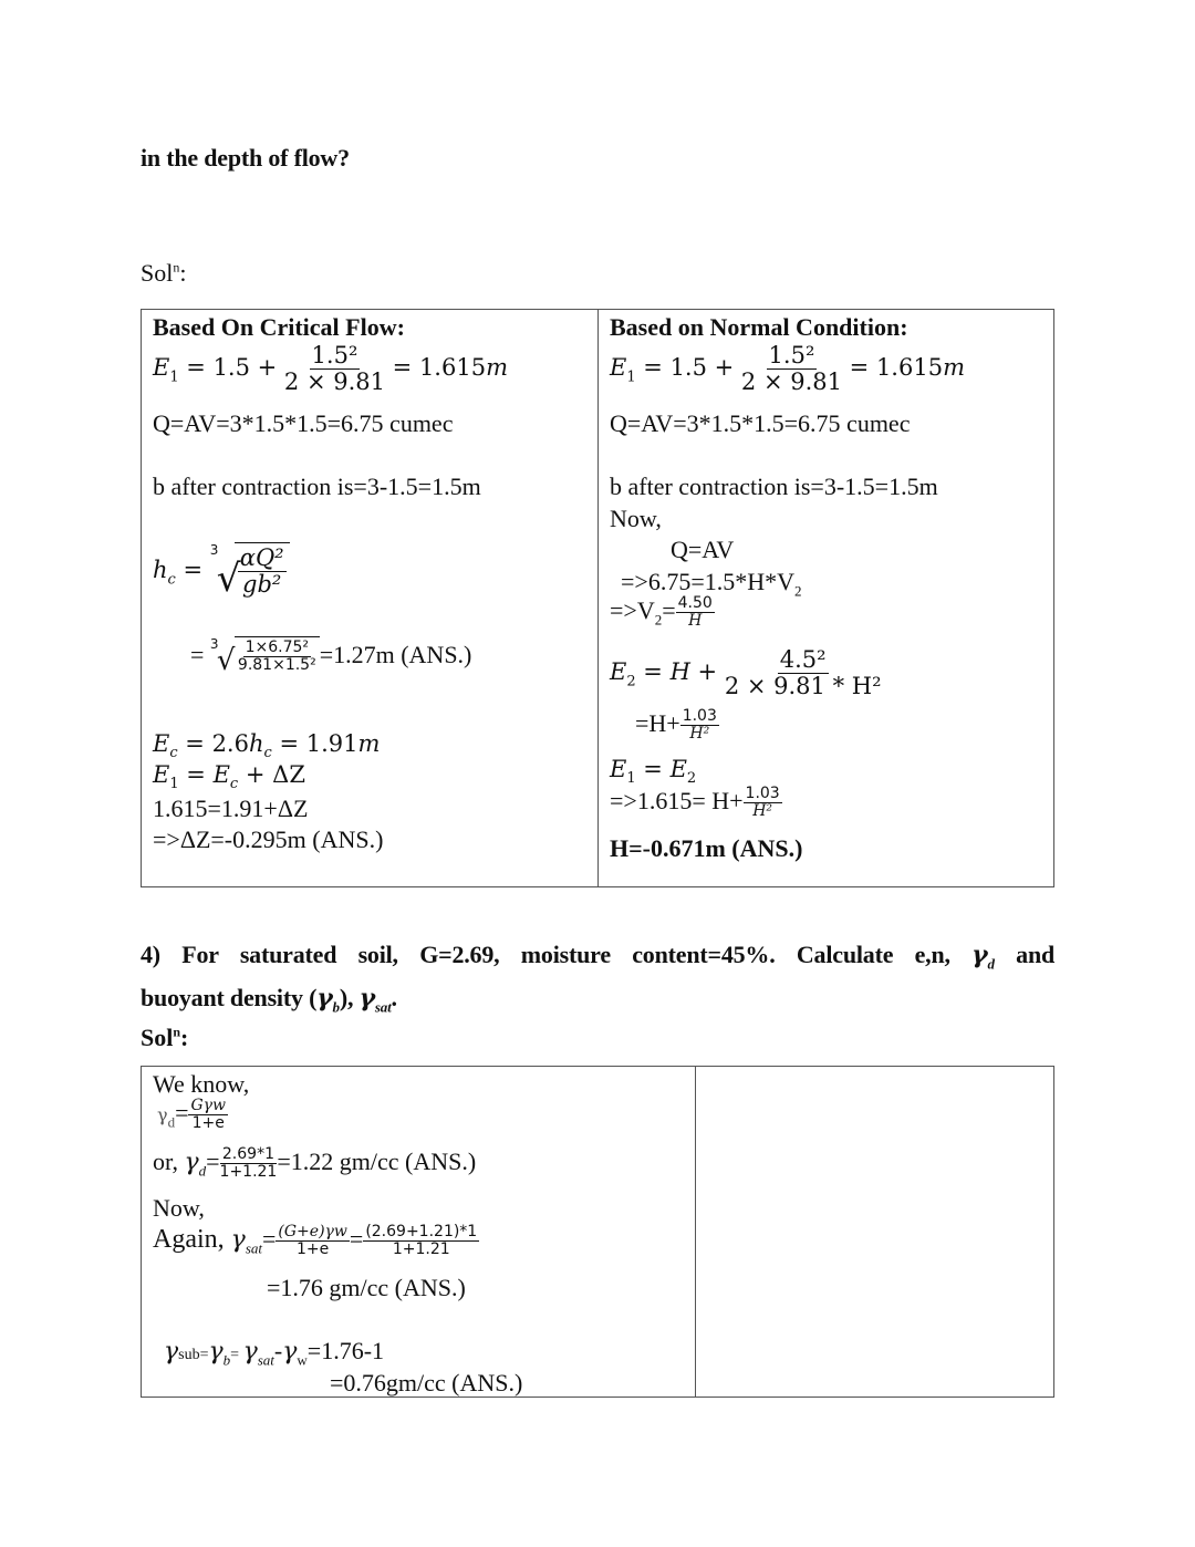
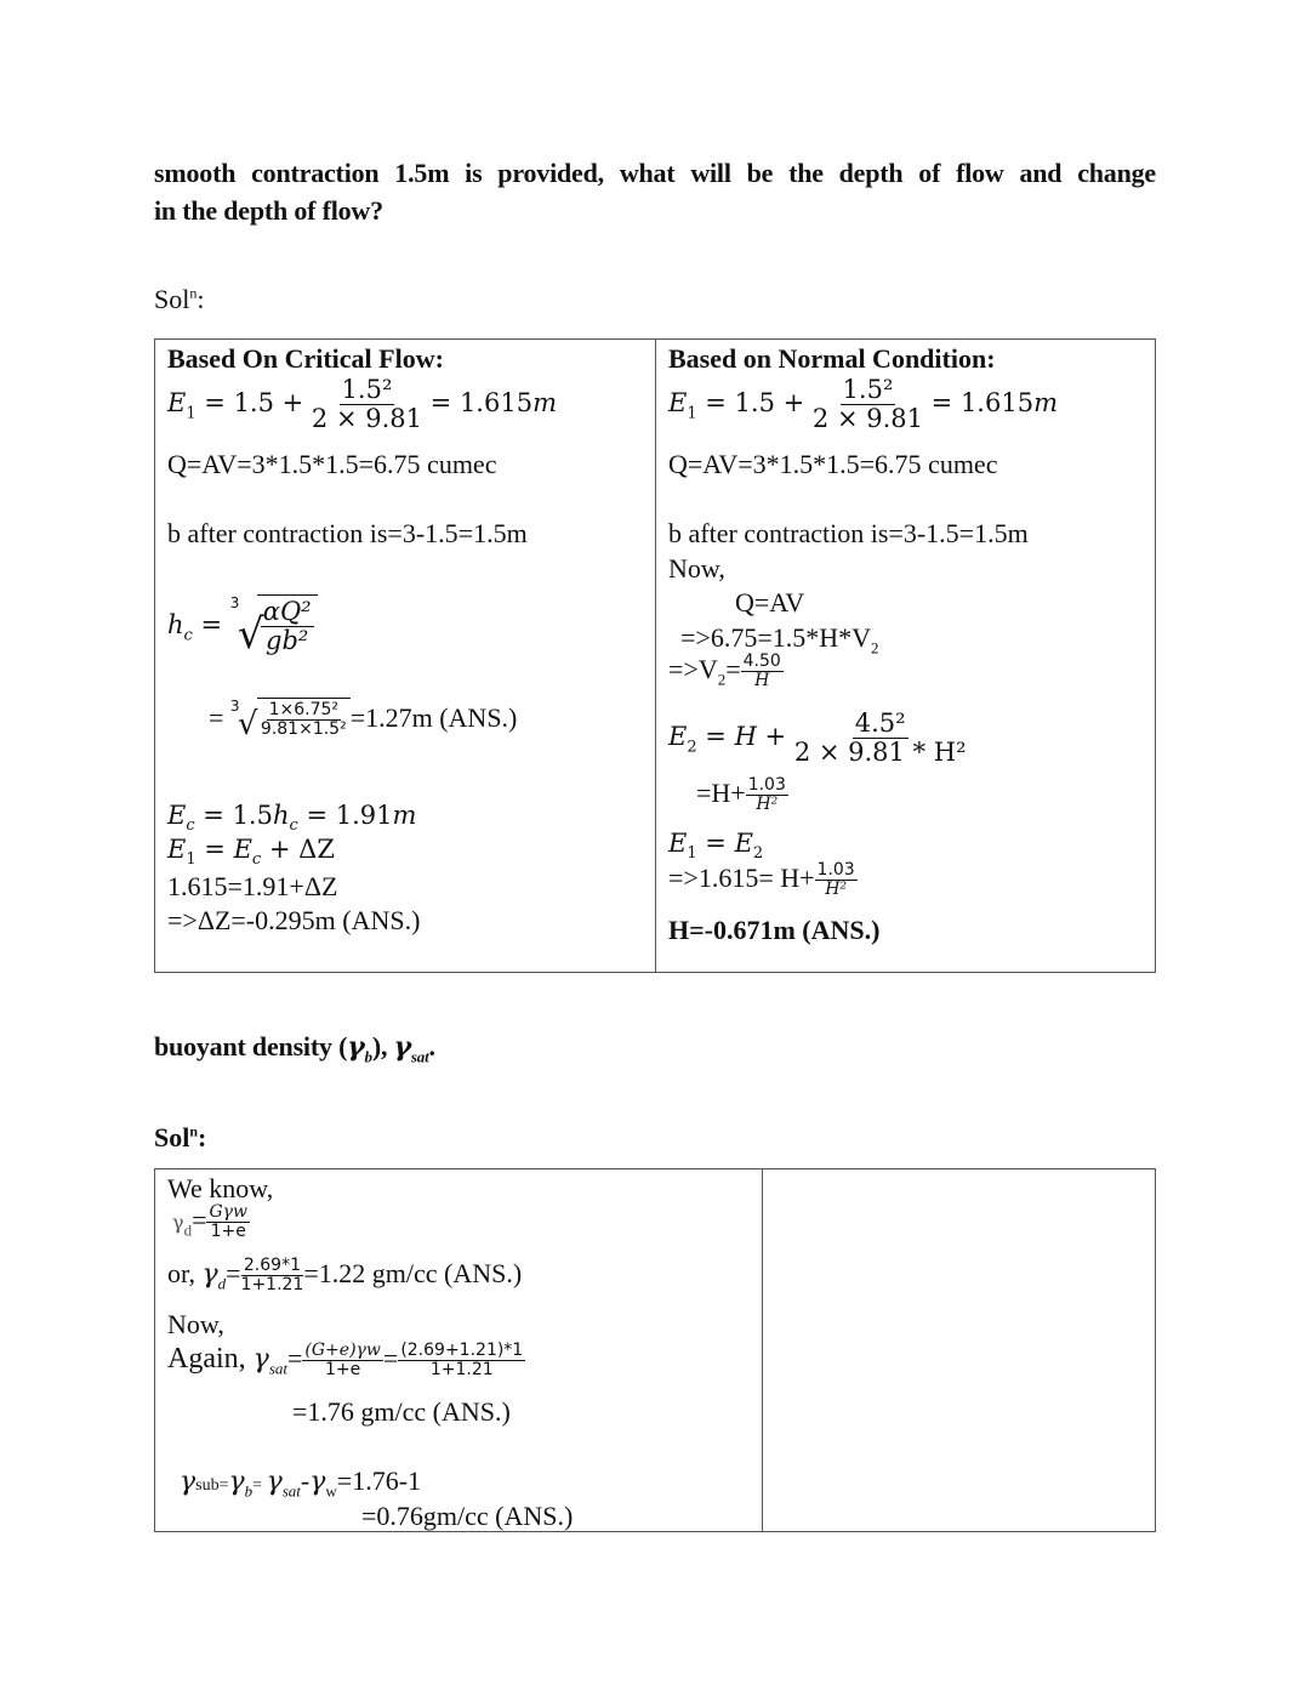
+ smooth contraction 1.5m is provided, what will be the depth of flow and change
  in the depth of flow?
  Soln:
  Based On Critical Flow:
  E1 = 1.5 +
  1.5²
  2 × 9.81
  = 1.615m
  Q=AV=3*1.5*1.5=6.75 cumec
  b after contraction is=3-1.5=1.5m
  hc =
  3
  √
  αQ²
  gb²
  =
  3
  √
  1×6.75²
  9.81×1.5²
  =1.27m (ANS.)
- Ec = 2.6hc = 1.91m
+ Ec = 1.5hc = 1.91m
  E1 = Ec + ΔZ
  1.615=1.91+ΔZ
  =>ΔZ=-0.295m (ANS.)
  Based on Normal Condition:
  E1 = 1.5 +
  1.5²
  2 × 9.81
  = 1.615m
  Q=AV=3*1.5*1.5=6.75 cumec
  b after contraction is=3-1.5=1.5m
  Now,
  Q=AV
  =>6.75=1.5*H*V2
  =>V2=
  4.50
  H
  E2 = H +
  4.5²
  2 × 9.81 * H²
  =H+
  1.03
  H²
  E1 = E2
  =>1.615= H+
  1.03
  H²
  H=-0.671m (ANS.)
- 4) For saturated soil, G=2.69, moisture content=45%. Calculate e,n, γd and
  buoyant density (γb), γsat.
  Soln:
  We know,
  γd=
  Gγw
  1+e
  or, γd=
  2.69*1
  1+1.21
  =1.22 gm/cc (ANS.)
  Now,
  Again, γsat=
  (G+e)γw
  1+e
  =
  (2.69+1.21)*1
  1+1.21
  =1.76 gm/cc (ANS.)
  γsub=γb= γsat-γw=1.76-1
  =0.76gm/cc (ANS.)
